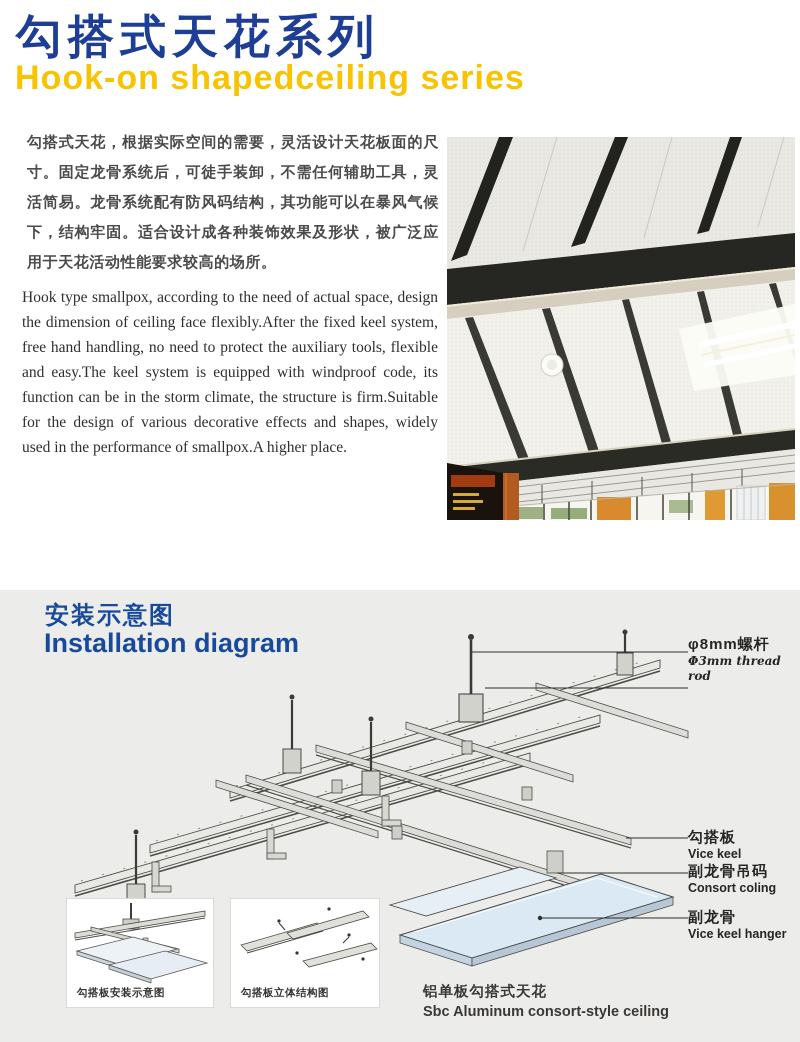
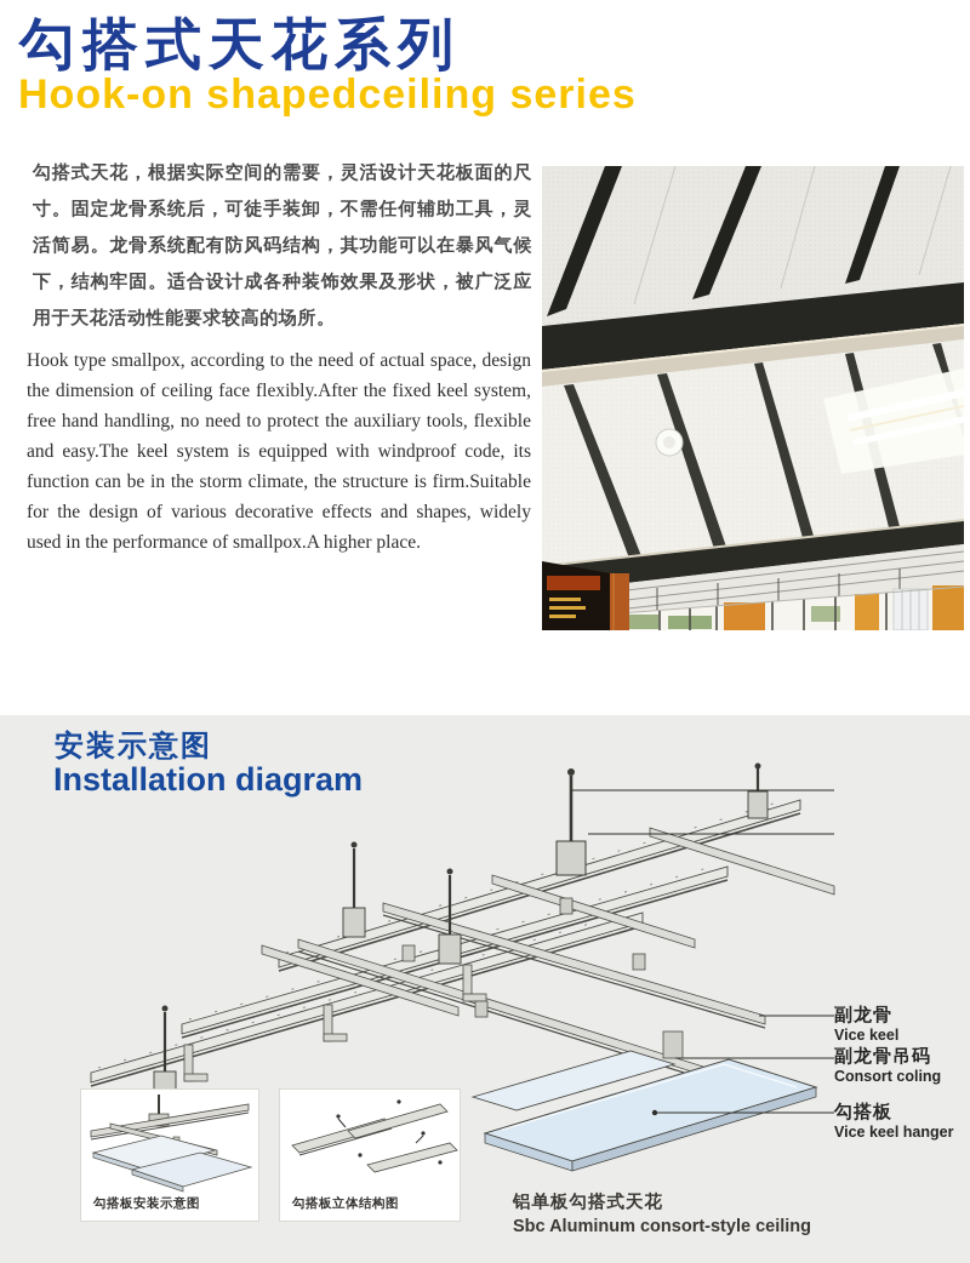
  勾搭式天花系列
  Hook-on shapedceiling series
  勾搭式天花，根据实际空间的需要，灵活设计天花板面的尺寸。固定龙骨系统后，可徒手装卸，不需任何辅助工具，灵活简易。龙骨系统配有防风码结构，其功能可以在暴风气候下，结构牢固。适合设计成各种装饰效果及形状，被广泛应用于天花活动性能要求较高的场所。
  Hook type smallpox, according to the need of actual space, design the dimension of ceiling face flexibly.After the fixed keel system, free hand handling, no need to protect the auxiliary tools, flexible and easy.The keel system is equipped with windproof code, its function can be in the storm climate, the structure is firm.Suitable for the design of various decorative effects and shapes, widely used in the performance of smallpox.A higher place.
  安装示意图
  Installation diagram
- φ8mm螺杆
- Φ3mm thread rod
- 勾搭板
+ 副龙骨
  Vice keel
  副龙骨吊码
  Consort coling
- 副龙骨
+ 勾搭板
  Vice keel hanger
  勾搭板安装示意图
  勾搭板立体结构图
  铝单板勾搭式天花
  Sbc Aluminum consort-style ceiling
